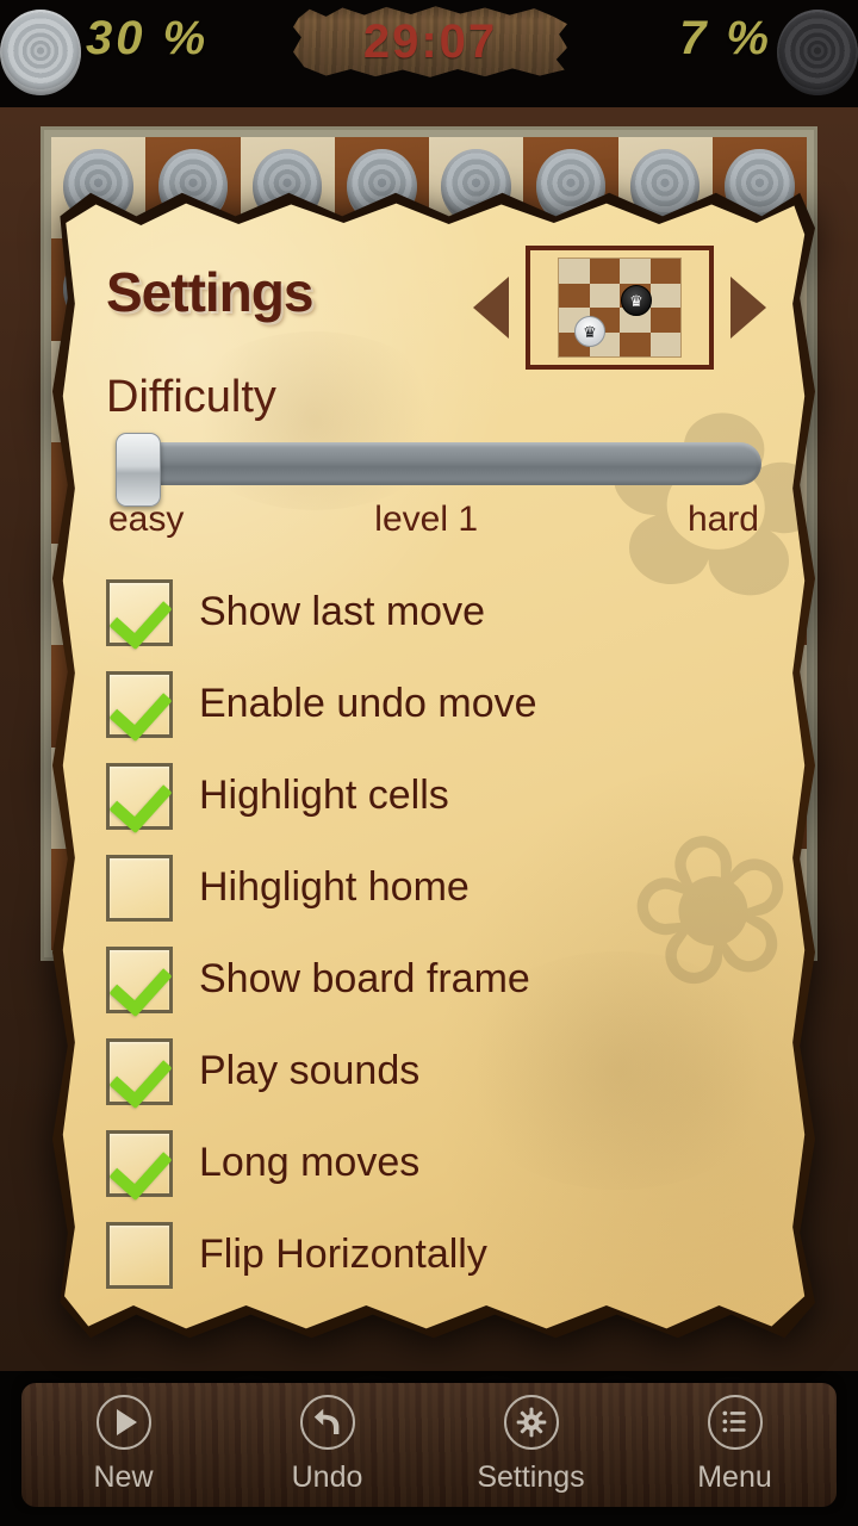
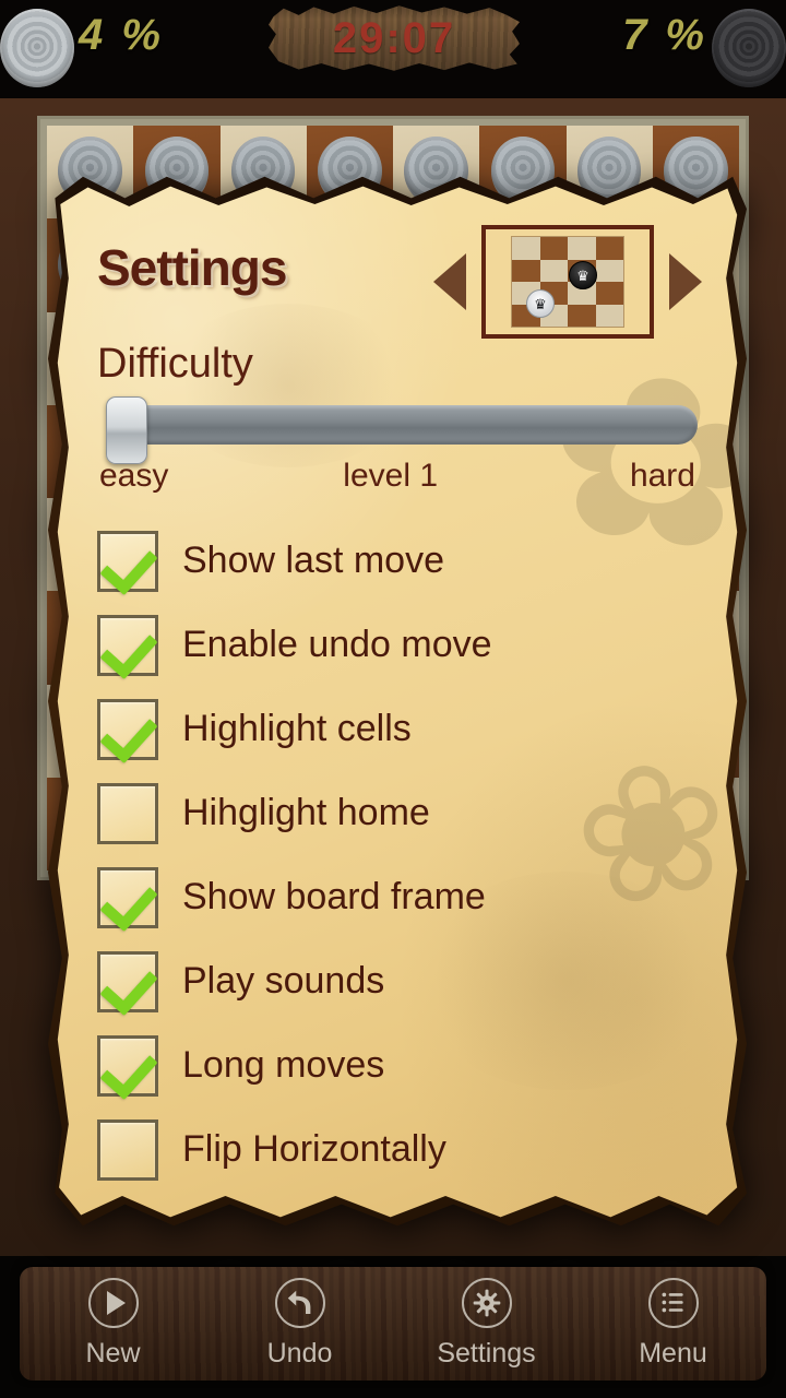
- 30 %
+ 4 %
  29:07
  7 %
  Settings
  ♛
  ♛
  Difficulty
  easy
  level 1
  hard
  Show last move
  Enable undo move
  Highlight cells
  Hihglight home
  Show board frame
  Play sounds
  Long moves
  Flip Horizontally
  New
  Undo
  Settings
  Menu
